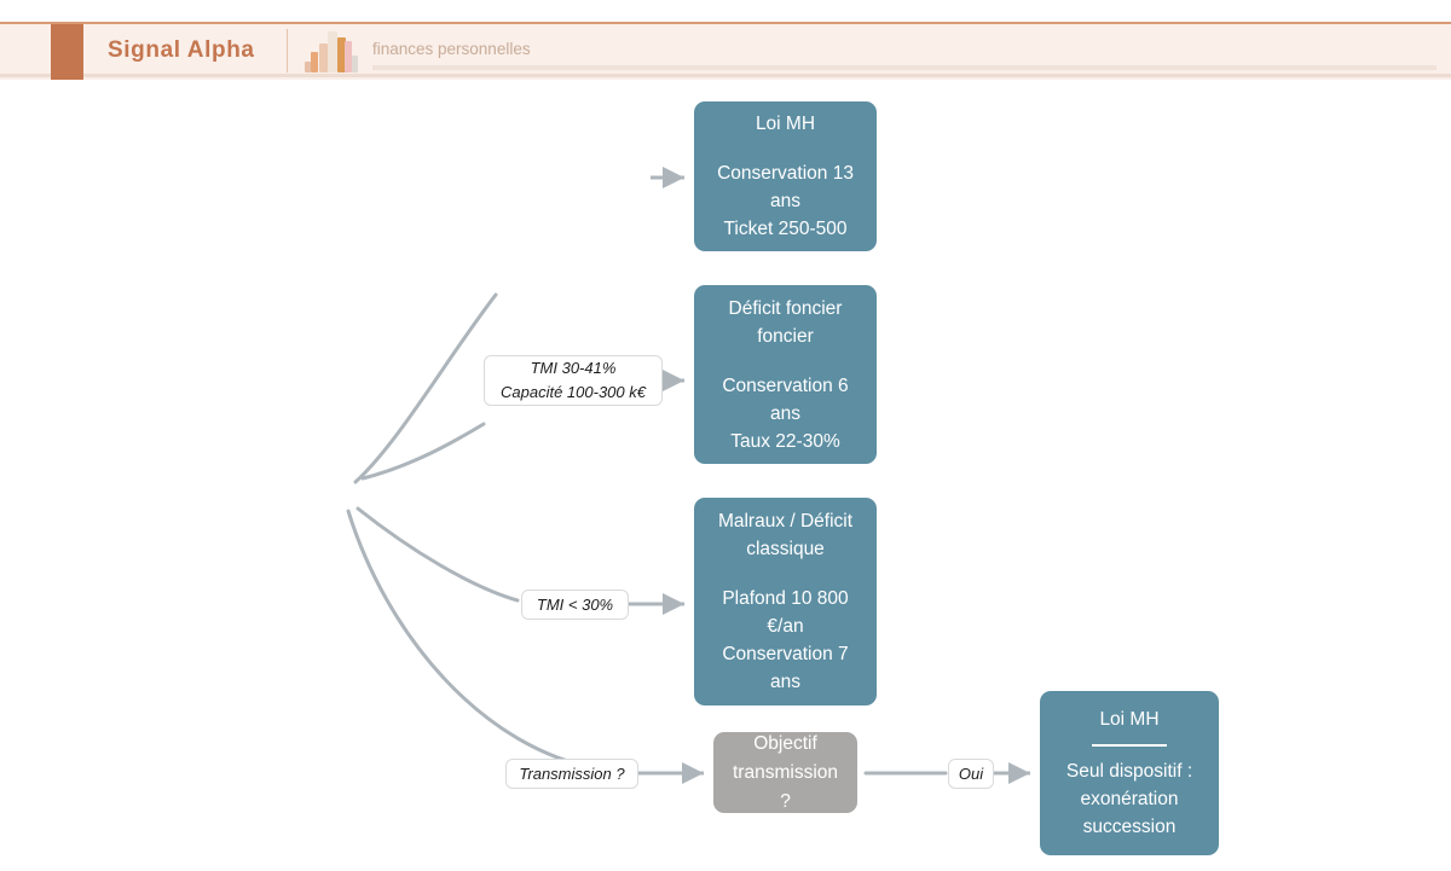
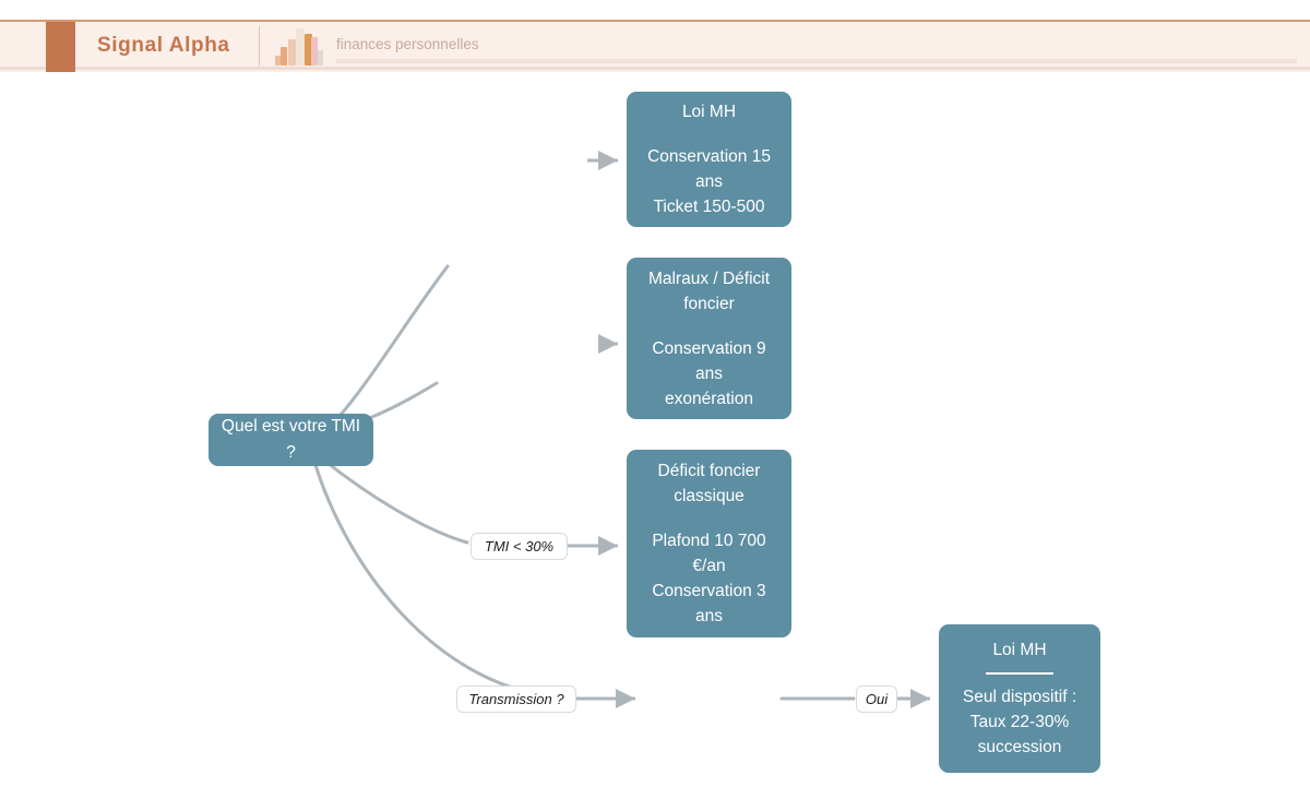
  Signal Alpha
  finances personnelles
+ Quel est votre TMI ?
  Loi MH
- Conservation 13
+ Conservation 15
  ans
- Ticket 250-500
+ Ticket 150-500
- Déficit foncier
+ Malraux / Déficit
  foncier
- Conservation 6
+ Conservation 9
  ans
- Taux 22-30%
+ exonération
- Malraux / Déficit
+ Déficit foncier
  classique
- Plafond 10 800
+ Plafond 10 700
  €/an
- Conservation 7
+ Conservation 3
  ans
- Objectif
- transmission ?
  Loi MH
  Seul dispositif :
- exonération
+ Taux 22-30%
  succession
- TMI 30-41%
- Capacité 100-300 k€
  TMI < 30%
  Transmission ?
  Oui
